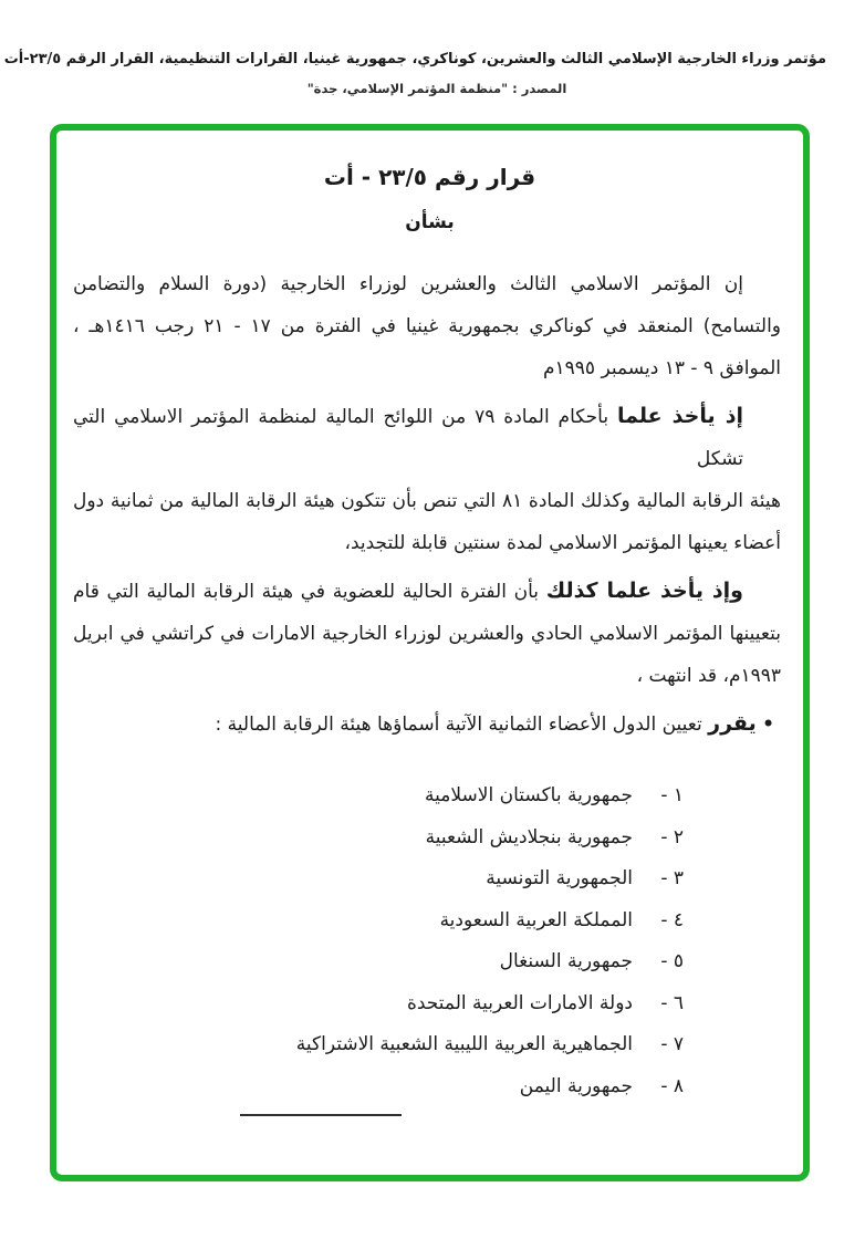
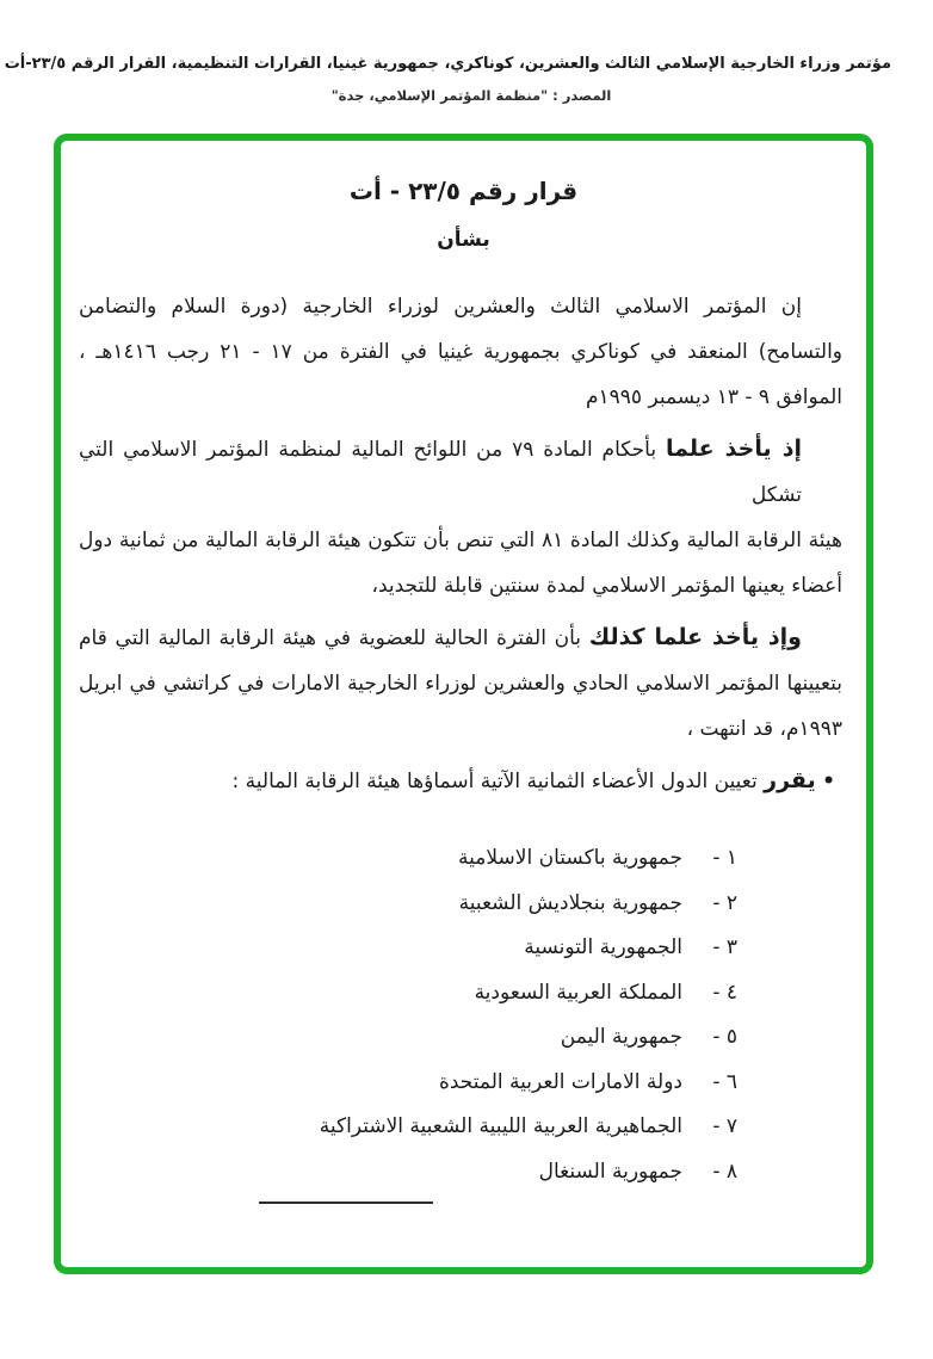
  مؤتمر وزراء الخارجية الإسلامي الثالث والعشرين، كوناكري، جمهورية غينيا، القرارات التنظيمية، القرار الرقم ٢٣/٥-أت
  المصدر : "منظمة المؤتمر الإسلامي، جدة"
  قرار رقم ٢٣/٥ - أت
  بشأن
  إن المؤتمر الاسلامي الثالث والعشرين لوزراء الخارجية (دورة السلام والتضامن
  والتسامح) المنعقد في كوناكري بجمهورية غينيا في الفترة من ١٧ - ٢١ رجب ١٤١٦هـ ،
  الموافق ٩ - ١٣ ديسمبر ١٩٩٥م
  إذ يأخذ علما بأحكام المادة ٧٩ من اللوائح المالية لمنظمة المؤتمر الاسلامي التي تشكل
  هيئة الرقابة المالية وكذلك المادة ٨١ التي تنص بأن تتكون هيئة الرقابة المالية من ثمانية دول
  أعضاء يعينها المؤتمر الاسلامي لمدة سنتين قابلة للتجديد،
  وإذ يأخذ علما كذلك بأن الفترة الحالية للعضوية في هيئة الرقابة المالية التي قام
  بتعيينها المؤتمر الاسلامي الحادي والعشرين لوزراء الخارجية الامارات في كراتشي في ابريل
  ١٩٩٣م، قد انتهت ،
  • يقرر تعيين الدول الأعضاء الثمانية الآتية أسماؤها هيئة الرقابة المالية :
  ١ -جمهورية باكستان الاسلامية
  ٢ -جمهورية بنجلاديش الشعبية
  ٣ -الجمهورية التونسية
  ٤ -المملكة العربية السعودية
- ٥ -جمهورية السنغال
+ ٥ -جمهورية اليمن
  ٦ -دولة الامارات العربية المتحدة
  ٧ -الجماهيرية العربية الليبية الشعبية الاشتراكية
- ٨ -جمهورية اليمن
+ ٨ -جمهورية السنغال
